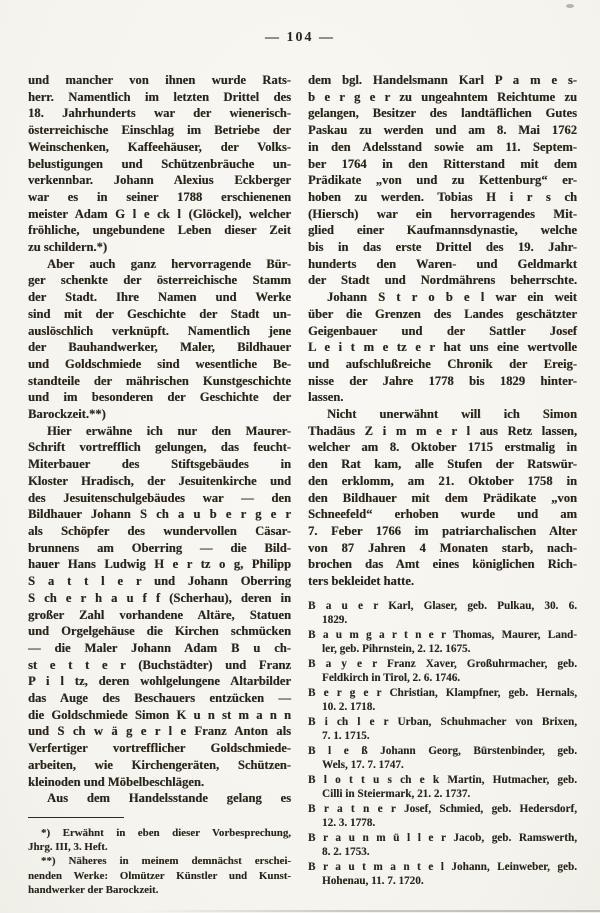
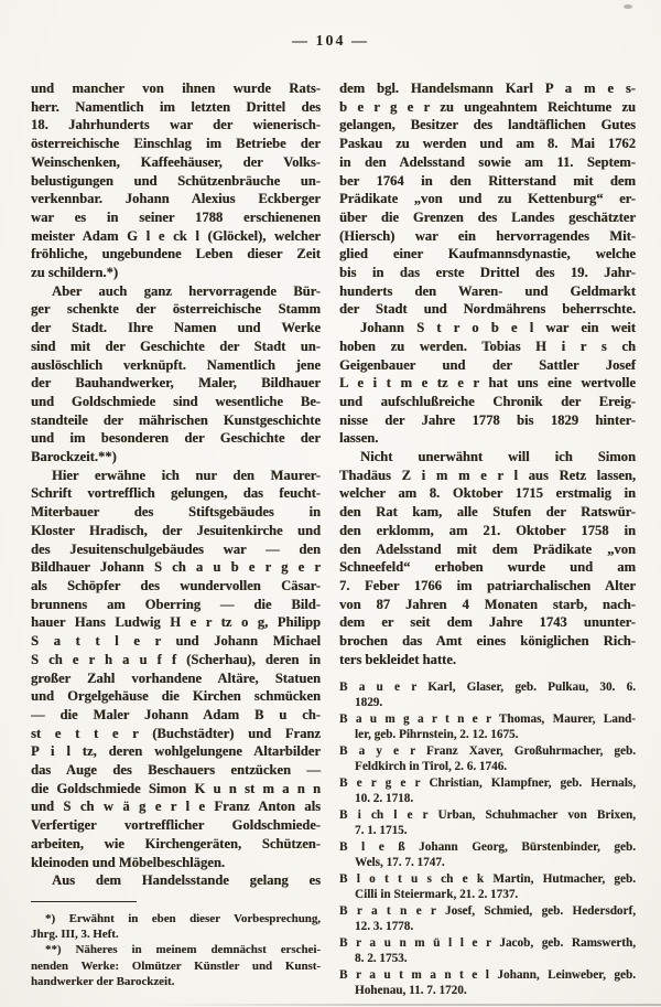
  — 104 —
  und mancher von ihnen wurde Rats-
  herr. Namentlich im letzten Drittel des
  18. Jahrhunderts war der wienerisch-
  österreichische Einschlag im Betriebe der
  Weinschenken, Kaffeehäuser, der Volks-
  belustigungen und Schützenbräuche un-
  verkennbar. Johann Alexius Eckberger
  war es in seiner 1788 erschienenen
  meister Adam G l e ck l (Glöckel), welcher
  fröhliche, ungebundene Leben dieser Zeit
  zu schildern.*)
  Aber auch ganz hervorragende Bür-
  ger schenkte der österreichische Stamm
  der Stadt. Ihre Namen und Werke
  sind mit der Geschichte der Stadt un-
  auslöschlich verknüpft. Namentlich jene
  der Bauhandwerker, Maler, Bildhauer
  und Goldschmiede sind wesentliche Be-
  standteile der mährischen Kunstgeschichte
  und im besonderen der Geschichte der
  Barockzeit.**)
  Hier erwähne ich nur den Maurer-
  Schrift vortrefflich gelungen, das feucht-
  Miterbauer des Stiftsgebäudes in
  Kloster Hradisch, der Jesuitenkirche und
  des Jesuitenschulgebäudes war — den
  Bildhauer Johann S ch a u b e r g e r
  als Schöpfer des wundervollen Cäsar-
  brunnens am Oberring — die Bild-
  hauer Hans Ludwig H e r tz o g, Philipp
- S a t t l e r und Johann Oberring
+ S a t t l e r und Johann Michael
  S ch e r h a u f f (Scherhau), deren in
  großer Zahl vorhandene Altäre, Statuen
  und Orgelgehäuse die Kirchen schmücken
  — die Maler Johann Adam B u ch-
  st e t t e r (Buchstädter) und Franz
  P i l tz, deren wohlgelungene Altarbilder
  das Auge des Beschauers entzücken —
  die Goldschmiede Simon K u n st m a n n
  und S ch w ä g e r l e Franz Anton als
  Verfertiger vortrefflicher Goldschmiede-
  arbeiten, wie Kirchengeräten, Schützen-
  kleinoden und Möbelbeschlägen.
  Aus dem Handelsstande gelang es
  *) Erwähnt in eben dieser Vorbesprechung,
  Jhrg. III, 3. Heft.
  **) Näheres in meinem demnächst erschei-
  nenden Werke: Olmützer Künstler und Kunst-
  handwerker der Barockzeit.
  dem bgl. Handelsmann Karl P a m e s-
  b e r g e r zu ungeahntem Reichtume zu
  gelangen, Besitzer des landtäflichen Gutes
  Paskau zu werden und am 8. Mai 1762
  in den Adelsstand sowie am 11. Septem-
  ber 1764 in den Ritterstand mit dem
  Prädikate „von und zu Kettenburg“ er-
- hoben zu werden. Tobias H i r s ch
+ über die Grenzen des Landes geschätzter
  (Hiersch) war ein hervorragendes Mit-
  glied einer Kaufmannsdynastie, welche
  bis in das erste Drittel des 19. Jahr-
  hunderts den Waren- und Geldmarkt
  der Stadt und Nordmährens beherrschte.
  Johann S t r o b e l war ein weit
- über die Grenzen des Landes geschätzter
+ hoben zu werden. Tobias H i r s ch
  Geigenbauer und der Sattler Josef
  L e i t m e tz e r hat uns eine wertvolle
  und aufschlußreiche Chronik der Ereig-
  nisse der Jahre 1778 bis 1829 hinter-
  lassen.
  Nicht unerwähnt will ich Simon
  Thadäus Z i m m e r l aus Retz lassen,
  welcher am 8. Oktober 1715 erstmalig in
  den Rat kam, alle Stufen der Ratswür-
  den erklomm, am 21. Oktober 1758 in
- den Bildhauer mit dem Prädikate „von
+ den Adelsstand mit dem Prädikate „von
  Schneefeld“ erhoben wurde und am
  7. Feber 1766 im patriarchalischen Alter
  von 87 Jahren 4 Monaten starb, nach-
+ dem er seit dem Jahre 1743 ununter-
  brochen das Amt eines königlichen Rich-
  ters bekleidet hatte.
  B a u e r Karl, Glaser, geb. Pulkau, 30. 6.
  1829.
  B a u m g a r t n e r Thomas, Maurer, Land-
  ler, geb. Pihrnstein, 2. 12. 1675.
  B a y e r Franz Xaver, Großuhrmacher, geb.
  Feldkirch in Tirol, 2. 6. 1746.
  B e r g e r Christian, Klampfner, geb. Hernals,
  10. 2. 1718.
  B i ch l e r Urban, Schuhmacher von Brixen,
  7. 1. 1715.
  B l e ß Johann Georg, Bürstenbinder, geb.
  Wels, 17. 7. 1747.
  B l o t t u s ch e k Martin, Hutmacher, geb.
  Cilli in Steiermark, 21. 2. 1737.
  B r a t n e r Josef, Schmied, geb. Hedersdorf,
  12. 3. 1778.
  B r a u n m ü l l e r Jacob, geb. Ramswerth,
  8. 2. 1753.
  B r a u t m a n t e l Johann, Leinweber, geb.
  Hohenau, 11. 7. 1720.
